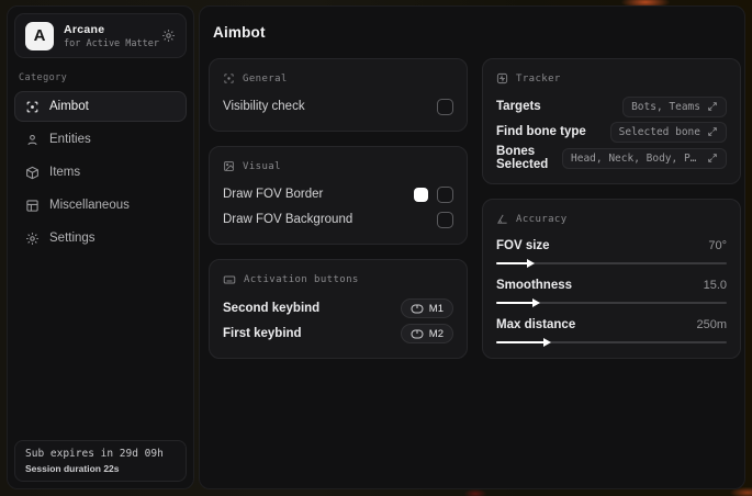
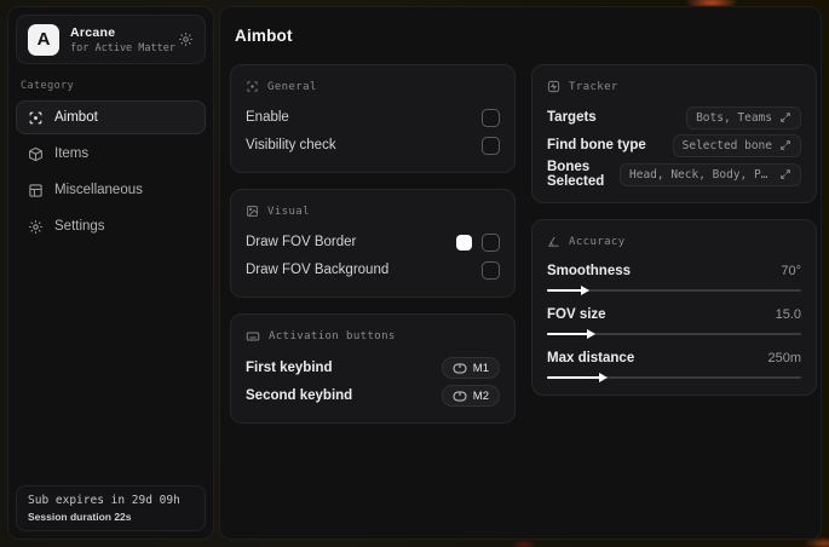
  A
  Arcane
  for Active Matter
  Category
  Aimbot
- Entities
  Items
  Miscellaneous
  Settings
  Sub expires in 29d 09h
  Session duration 22s
  Aimbot
  General
+ Enable
  Visibility check
  Visual
  Draw FOV Border
  Draw FOV Background
  Activation buttons
- Second keybind
+ First keybind
  M1
- First keybind
+ Second keybind
  M2
  Tracker
  Targets
  Bots, Teams
  Find bone type
  Selected bone
  Bones Selected
  Head, Neck, Body, Pe.
  Accuracy
- FOV size
+ Smoothness
  70°
- Smoothness
+ FOV size
  15.0
  Max distance
  250m
